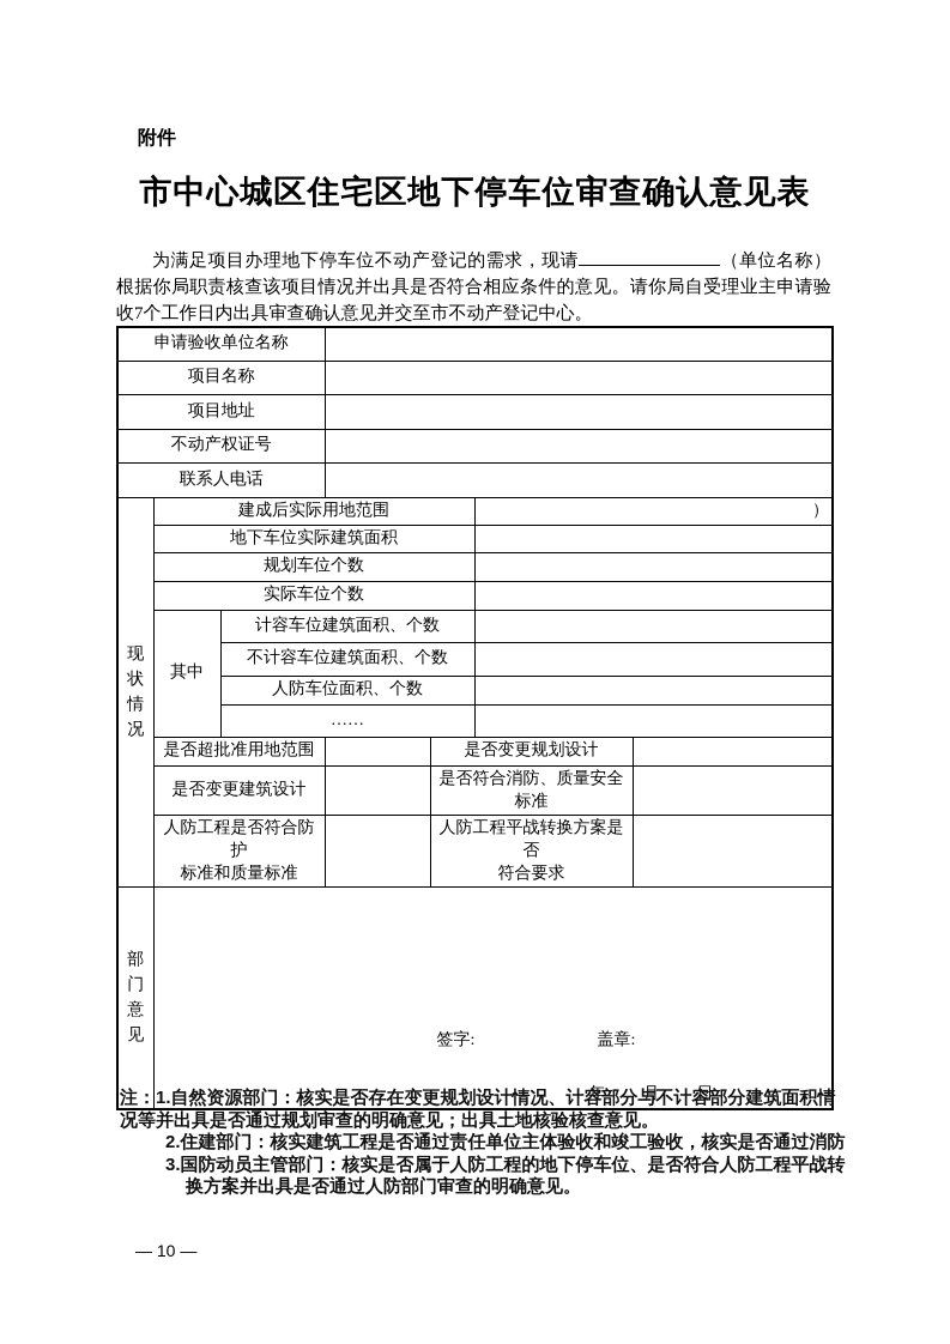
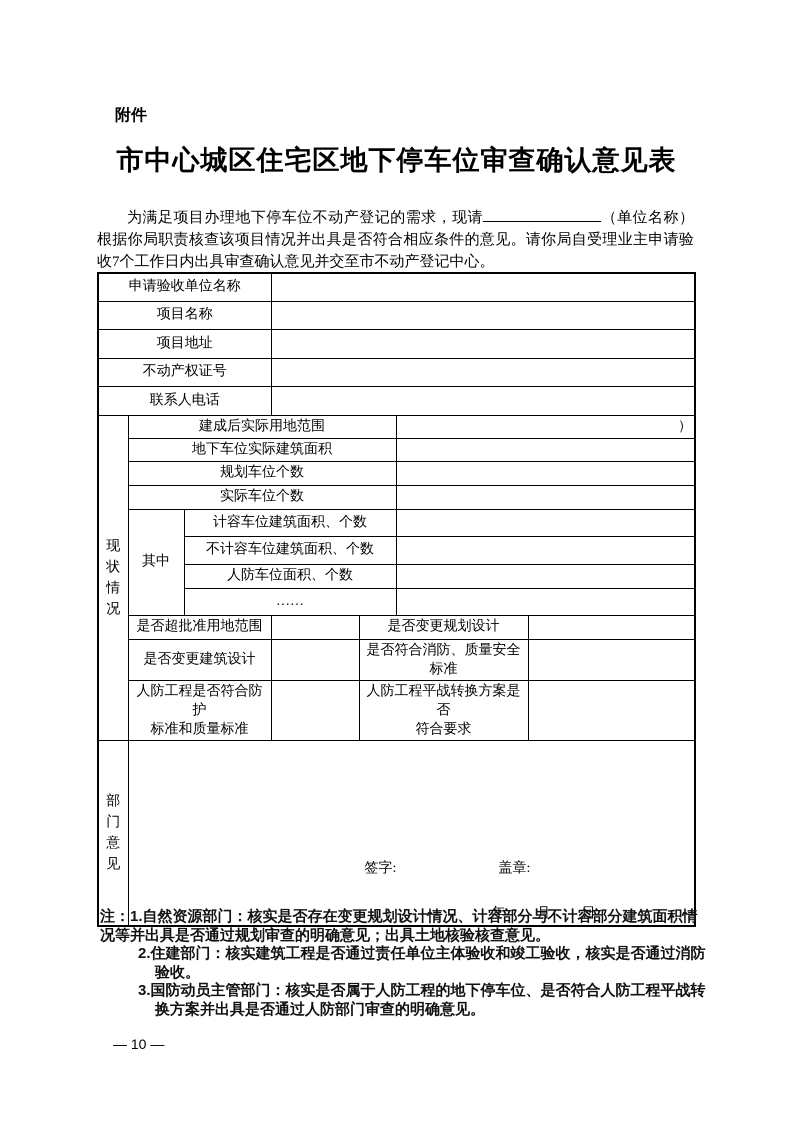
  附件
  市中心城区住宅区地下停车位审查确认意见表
  为满足项目办理地下停车位不动产登记的需求，现请 （单位名称）根据你局职责核查该项目情况并出具是否符合相应条件的意见。请你局自受理业主申请验收7个工作日内出具审查确认意见并交至市不动产登记中心。
  申请验收单位名称
  项目名称
  项目地址
  不动产权证号
  联系人电话
  现状情况	建成后实际用地范围	）
  地下车位实际建筑面积
  规划车位个数
  实际车位个数
  其中	计容车位建筑面积、个数
  不计容车位建筑面积、个数
  人防车位面积、个数
  ……
  是否超批准用地范围		是否变更规划设计
  是否变更建筑设计		是否符合消防、质量安全标准
  人防工程是否符合防护 标准和质量标准		人防工程平战转换方案是否 符合要求
  部门意见	签字: 盖章: 年 月 日
  注：1.自然资源部门：核实是否存在变更规划设计情况、计容部分与不计容部分建筑面积情
  况等并出具是否通过规划审查的明确意见；出具土地核验核查意见。
  2.住建部门：核实建筑工程是否通过责任单位主体验收和竣工验收，核实是否通过消防
+ 验收。
  3.国防动员主管部门：核实是否属于人防工程的地下停车位、是否符合人防工程平战转
  换方案并出具是否通过人防部门审查的明确意见。
  — 10 —
